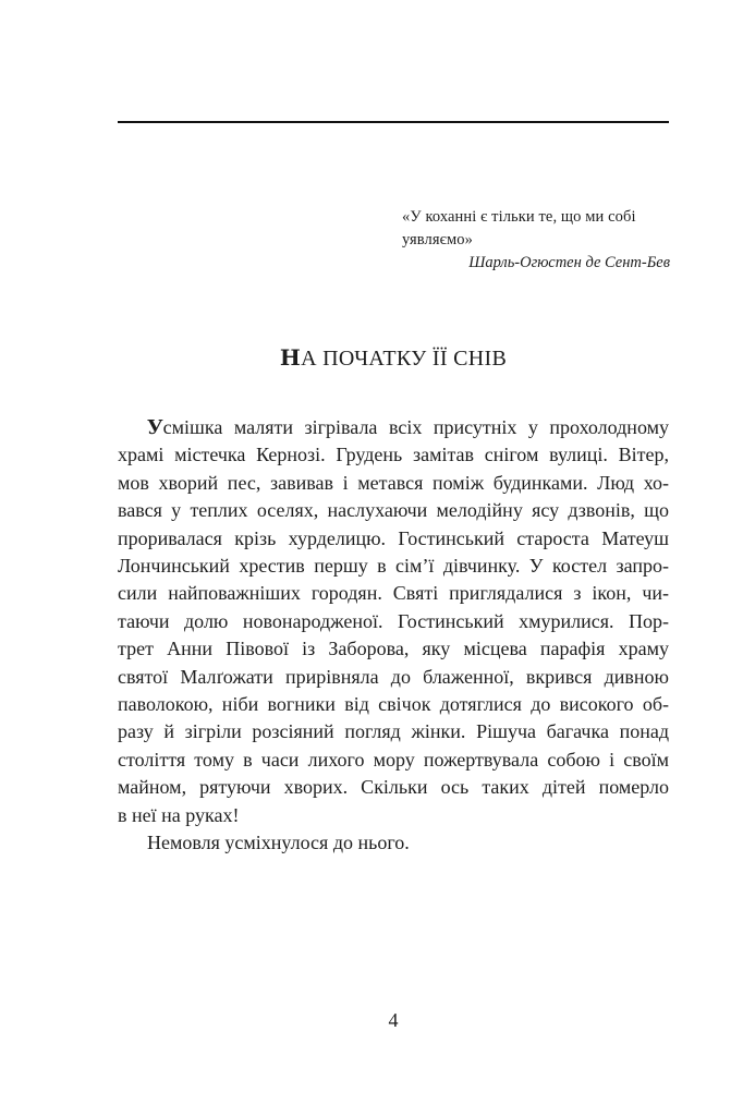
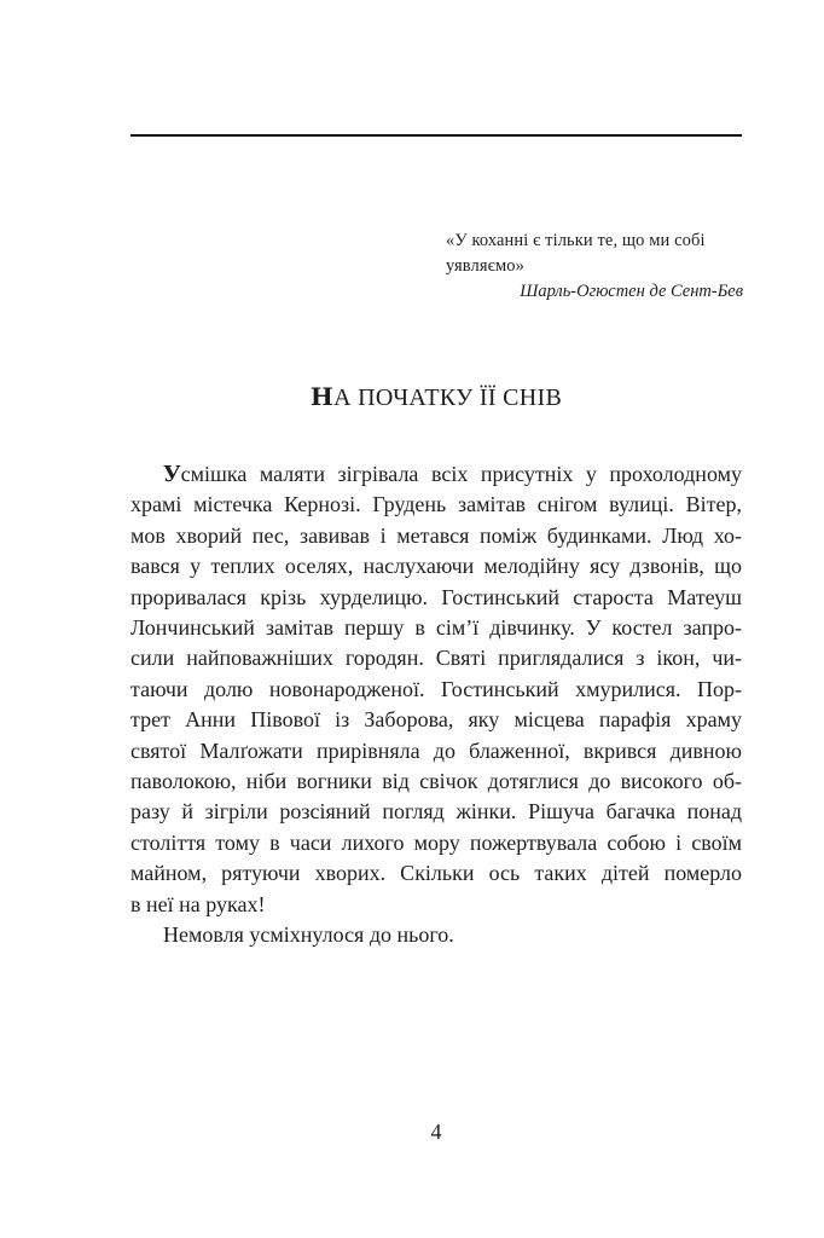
  «У коханні є тільки те, що ми собі
  уявляємо»
  Шарль-Огюстен де Сент-Бев
  НА ПОЧАТКУ ЇЇ СНІВ
  Усмішка маляти зігрівала всіх присутніх у прохолодному
  храмі містечка Кернозі. Грудень замітав снігом вулиці. Вітер,
  мов хворий пес, завивав і метався поміж будинками. Люд хо-
  вався у теплих оселях, наслухаючи мелодійну ясу дзвонів, що
  проривалася крізь хурделицю. Гостинський староста Матеуш
- Лончинський хрестив першу в сім’ї дівчинку. У костел запро-
+ Лончинський замітав першу в сім’ї дівчинку. У костел запро-
  сили найповажніших городян. Святі приглядалися з ікон, чи-
  таючи долю новонародженої. Гостинський хмурилися. Пор-
  трет Анни Півової із Заборова, яку місцева парафія храму
  святої Малґожати прирівняла до блаженної, вкрився дивною
  паволокою, ніби вогники від свічок дотяглися до високого об-
  разу й зігріли розсіяний погляд жінки. Рішуча багачка понад
  століття тому в часи лихого мору пожертвувала собою і своїм
  майном, рятуючи хворих. Скільки ось таких дітей померло
  в неї на руках!
  Немовля усміхнулося до нього.
  4
